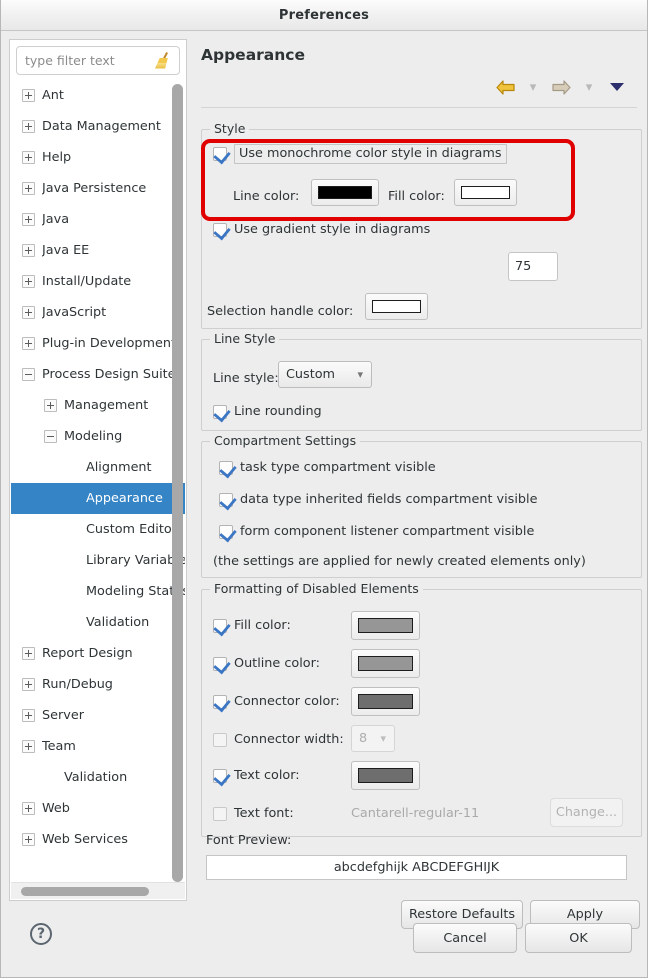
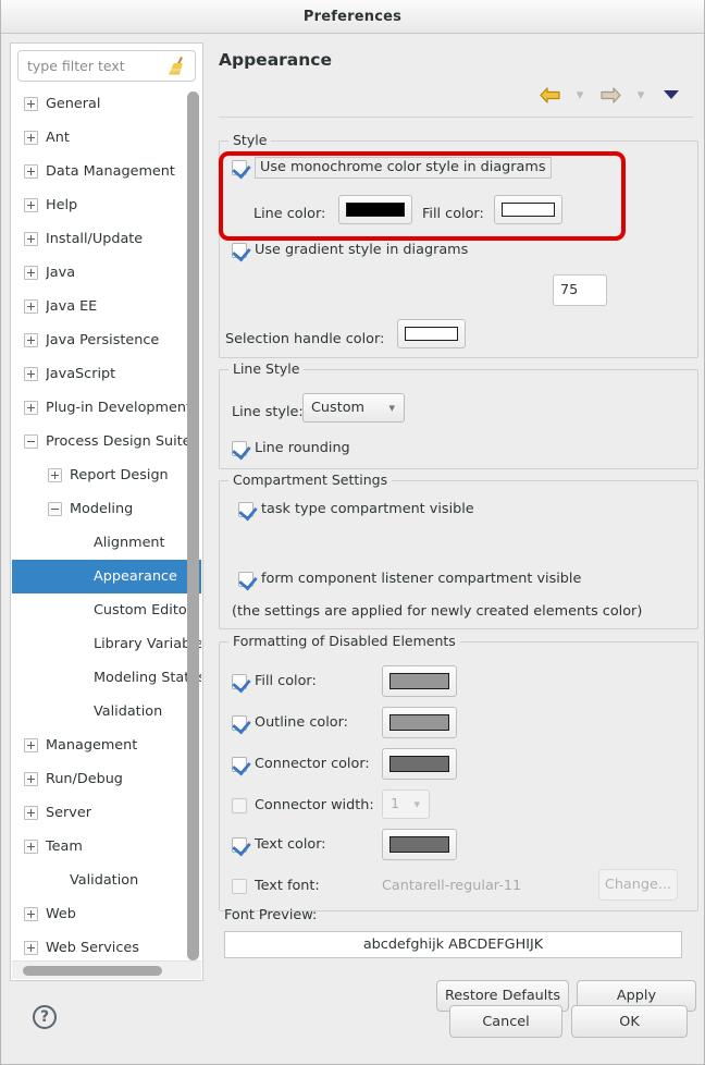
  Preferences
  type filter text
+ General
  Ant
  Data Management
  Help
- Java Persistence
+ Install/Update
  Java
  Java EE
- Install/Update
+ Java Persistence
  JavaScript
  Plug-in Developmen
  Process Design Suit
- Management
+ Report Design
  Modeling
  Alignment
  Appearance
  Custom Edito
  Library Varia
  Modeling Sta
  Validation
- Report Design
+ Management
  Run/Debug
  Server
  Team
  Validation
  Web
  Web Services
  Appearance
  ▾
  ▾
  Style
  Use monochrome color style in diagrams
  Line color:
  Fill color:
  Use gradient style in diagrams
  75
  Selection handle color:
  Line Style
  Line style:
  Custom
  ▾
  Line rounding
  Compartment Settings
  task type compartment visible
- data type inherited fields compartment visible
  form component listener compartment visible
- (the settings are applied for newly created elements only)
+ (the settings are applied for newly created elements color)
  Formatting of Disabled Elements
  Fill color:
  Outline color:
  Connector color:
  Connector width:
- 8
+ 1
  ▾
  Text color:
  Text font:
  Cantarell-regular-11
  Change...
  Font Preview:
  abcdefghijk ABCDEFGHIJK
  Restore Defaults
  Apply
  ?
  Cancel
  OK
